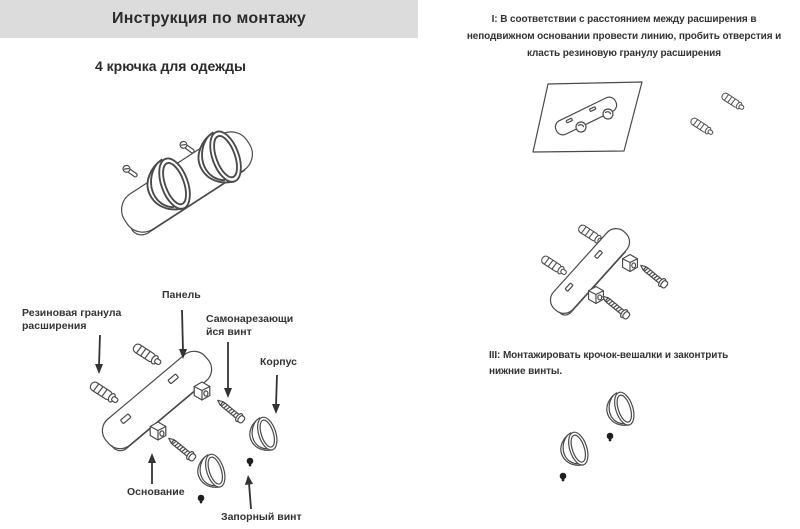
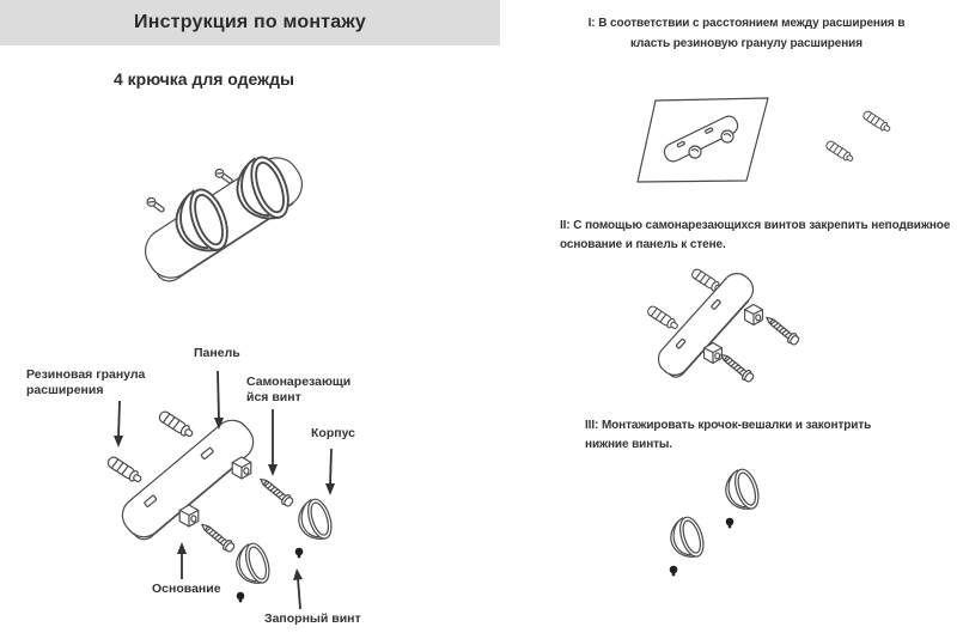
  Инструкция по монтажу
  4 крючка для одежды
  Панель
  Резиновая гранула
  расширения
  Самонарезающи
  йся винт
  Корпус
  Основание
  Запорный винт
  I: В соответствии с расстоянием между расширения в
- неподвижном основании провести линию, пробить отверстия и
  класть резиновую гранулу расширения
+ II: С помощью самонарезающихся винтов закрепить неподвижное
+ основание и панель к стене.
  III: Монтажировать крочок-вешалки и законтрить
  нижние винты.
